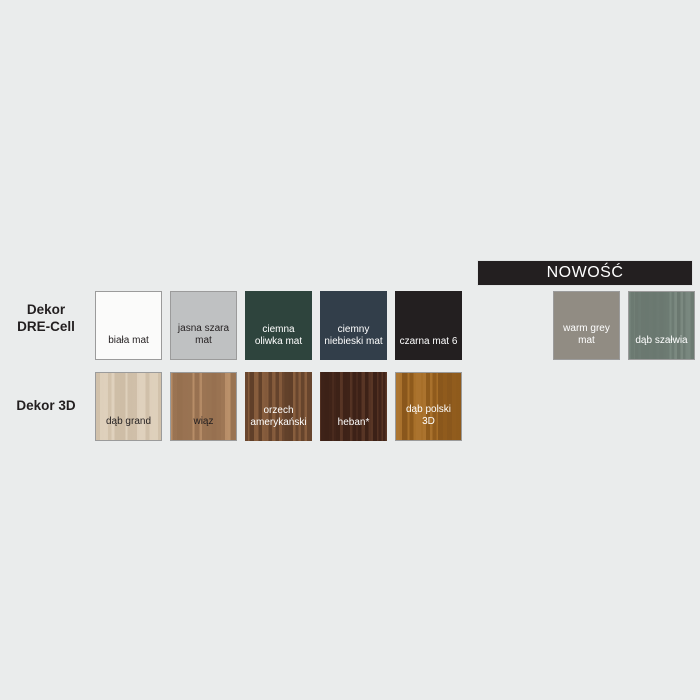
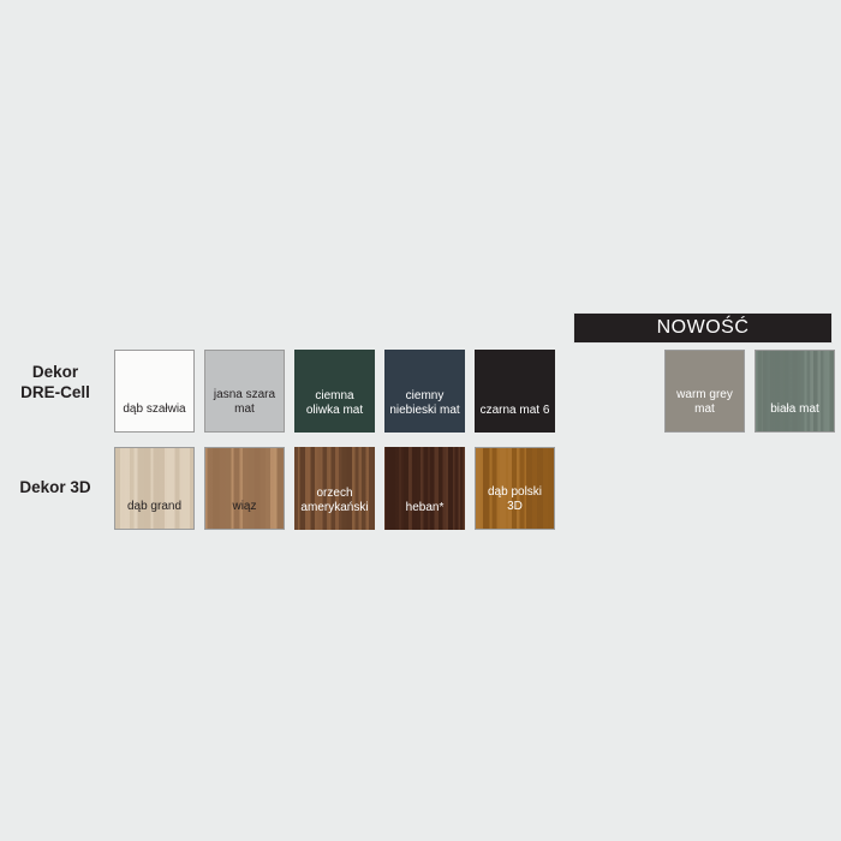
  NOWOŚĆ
  Dekor
  DRE-Cell
  Dekor 3D
- biała mat
+ dąb szałwia
  jasna szara
  mat
  ciemna
  oliwka mat
  ciemny
  niebieski mat
  czarna mat 6
  warm grey
  mat
- dąb szałwia
+ biała mat
  dąb grand
  wiąz
  orzech
  amerykański
  heban*
  dąb polski
  3D
